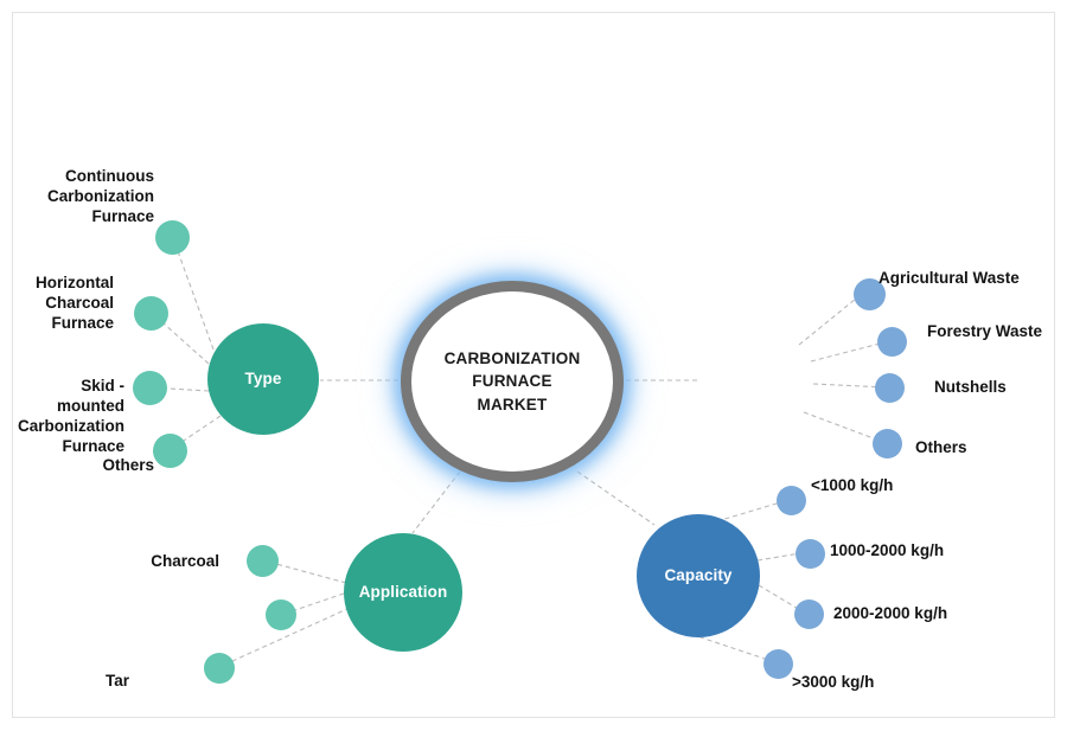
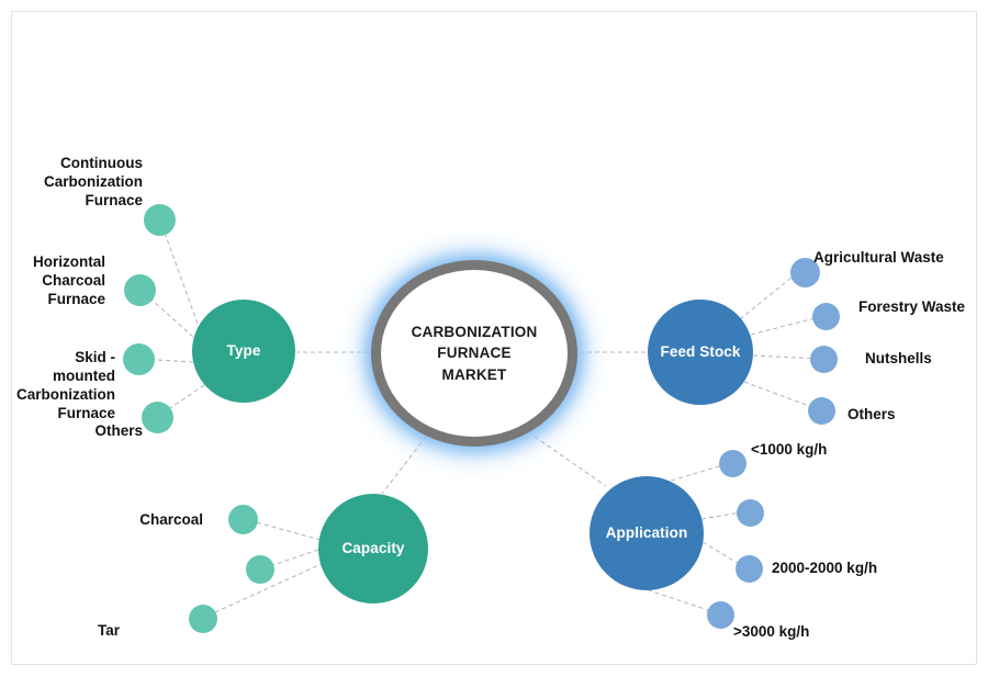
  CARBONIZATION
  FURNACE
  MARKET
  Type
  Continuous
  Carbonization
  Furnace
  Horizontal
  Charcoal
  Furnace
  Skid -
  mounted
  Carbonization
  Furnace
  Others
+ Feed Stock
  Agricultural Waste
  Forestry Waste
  Nutshells
  Others
- Application
+ Capacity
  Charcoal
  Tar
- Capacity
+ Application
  <1000 kg/h
- 1000-2000 kg/h
  2000-2000 kg/h
  >3000 kg/h
